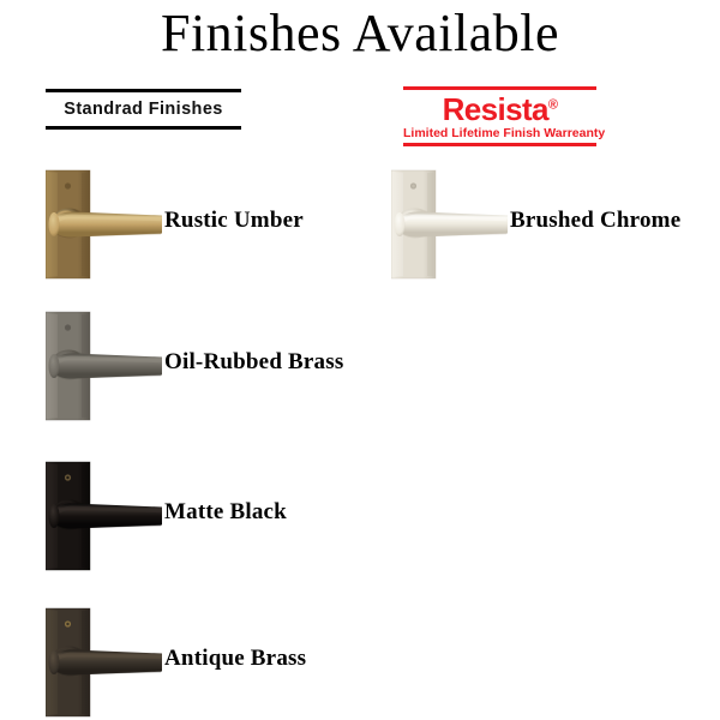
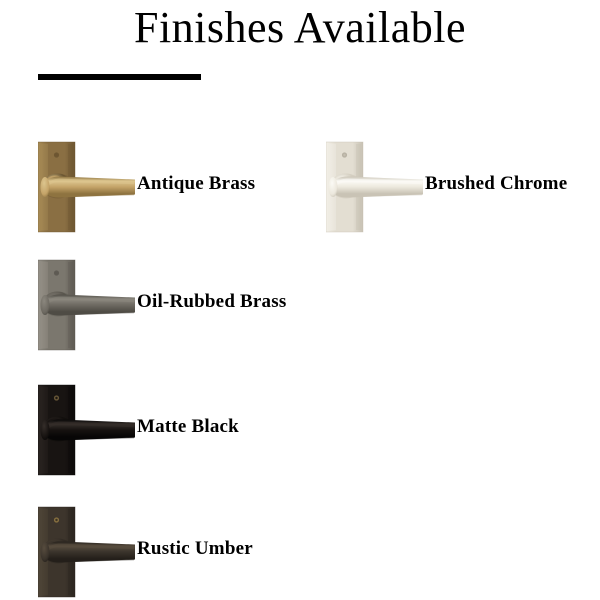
  Finishes Available
- Standrad Finishes
- Resista®
- Limited Lifetime Finish Warreanty
- Rustic Umber
+ Antique Brass
  Oil-Rubbed Brass
  Matte Black
- Antique Brass
+ Rustic Umber
  Brushed Chrome
